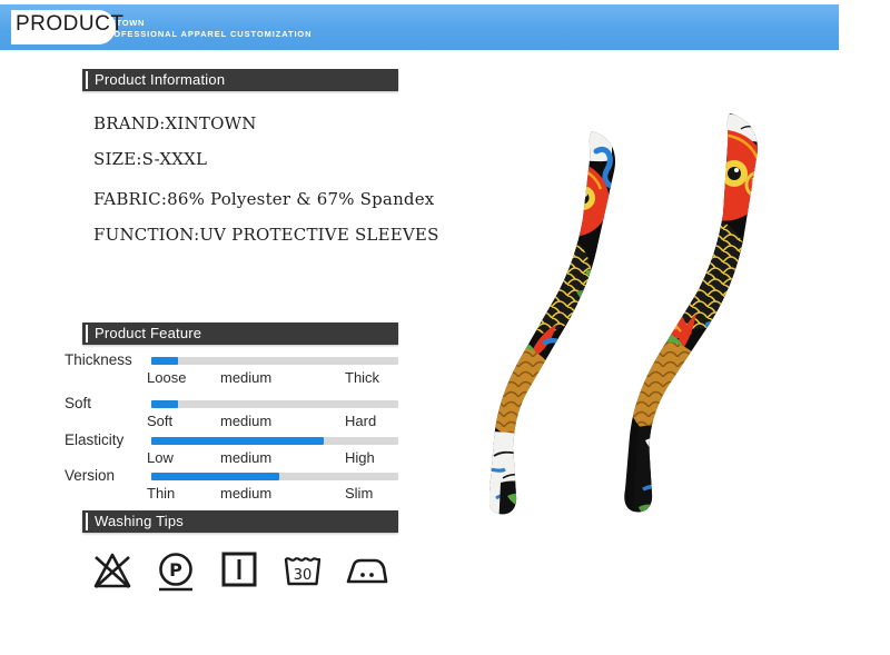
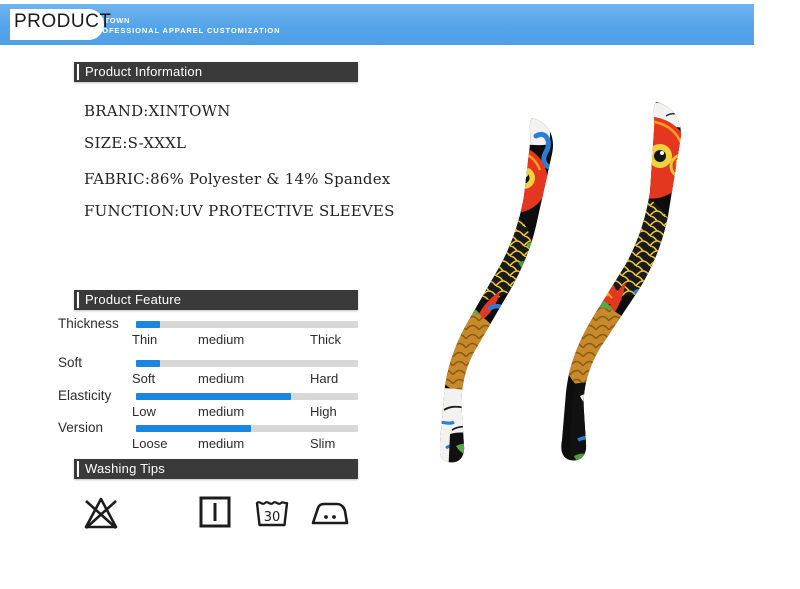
  PRODUCT
  XINTOWN
  PROFESSIONAL APPAREL CUSTOMIZATION
  Product Information
  BRAND:XINTOWN
  SIZE:S-XXXL
- FABRIC:86% Polyester & 67% Spandex
+ FABRIC:86% Polyester & 14% Spandex
  FUNCTION:UV PROTECTIVE SLEEVES
  Product Feature
  Thickness
- Loose
+ Thin
  medium
  Thick
  Soft
  Soft
  medium
  Hard
  Elasticity
  Low
  medium
  High
  Version
- Thin
+ Loose
  medium
  Slim
  Washing Tips
- P
  30
